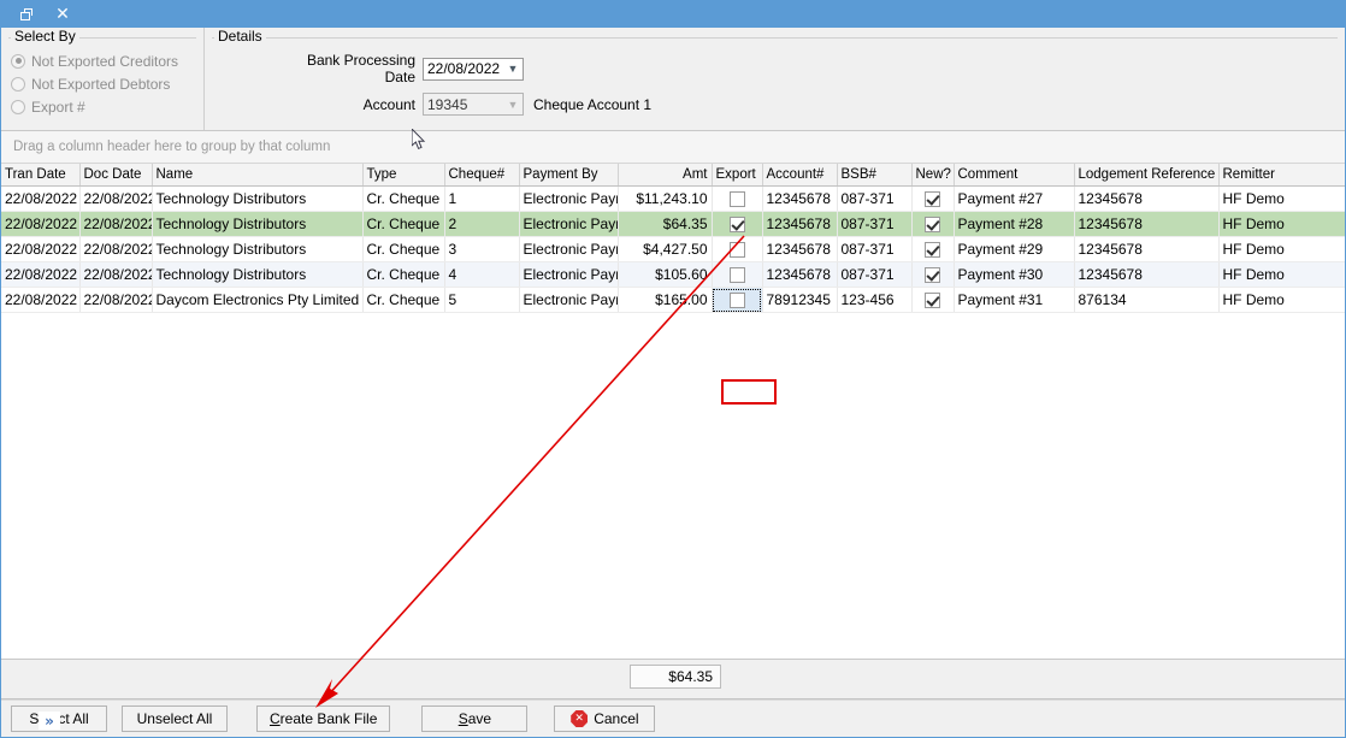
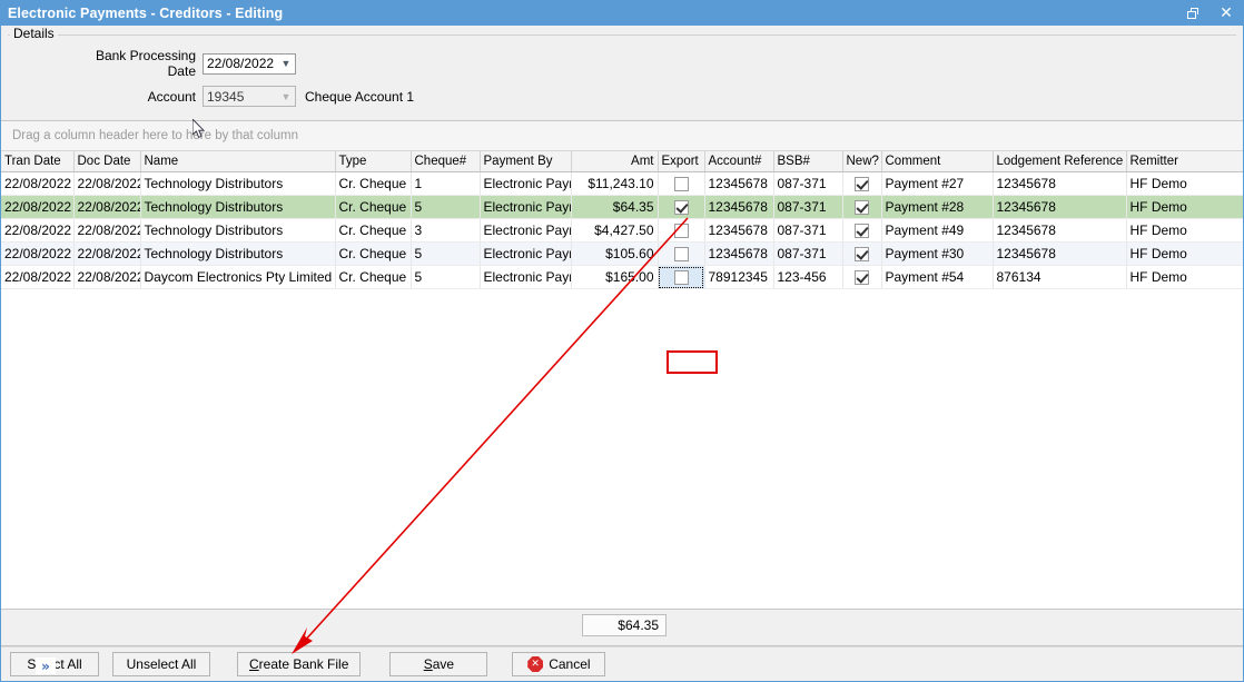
+ Electronic Payments - Creditors - Editing
  ✕
- Select By
- Not Exported Creditors
- Not Exported Debtors
- Export #
  Details
  Bank Processing Date
  22/08/2022
  ▼
  Account
  19345
  ▼
  Cheque Account 1
- Drag a column header here to group by that column
+ Drag a column header here to here by that column
  Tran Date	Doc Date	Name	Type	Cheque#	Payment By	Amt	Export	Account#	BSB#	New?	Comment	Lodgement Reference	Remitter
  22/08/2022	22/08/202	Technology Distributors	Cr. Cheque	1	Electronic Pay	$11,243.10		12345678	087-371		Payment #27	12345678	HF Demo
- 22/08/2022	22/08/202	Technology Distributors	Cr. Cheque	2	Electronic Pay	$64.35		12345678	087-371		Payment #28	12345678	HF Demo
+ 22/08/2022	22/08/202	Technology Distributors	Cr. Cheque	5	Electronic Pay	$64.35		12345678	087-371		Payment #28	12345678	HF Demo
- 22/08/2022	22/08/202	Technology Distributors	Cr. Cheque	3	Electronic Pay	$4,427.50		12345678	087-371		Payment #29	12345678	HF Demo
+ 22/08/2022	22/08/202	Technology Distributors	Cr. Cheque	3	Electronic Pay	$4,427.50		12345678	087-371		Payment #49	12345678	HF Demo
- 22/08/2022	22/08/202	Technology Distributors	Cr. Cheque	4	Electronic Pay	$105.60		12345678	087-371		Payment #30	12345678	HF Demo
+ 22/08/2022	22/08/202	Technology Distributors	Cr. Cheque	5	Electronic Pay	$105.60		12345678	087-371		Payment #30	12345678	HF Demo
- 22/08/2022	22/08/202	Daycom Electronics Pty Limited	Cr. Cheque	5	Electronic Pay	$165.00		78912345	123-456		Payment #31	876134	HF Demo
+ 22/08/2022	22/08/202	Daycom Electronics Pty Limited	Cr. Cheque	5	Electronic Pay	$165.00		78912345	123-456		Payment #54	876134	HF Demo
  $64.35
  »
  Unselect All
  Create Bank File
  Save
  Cancel
